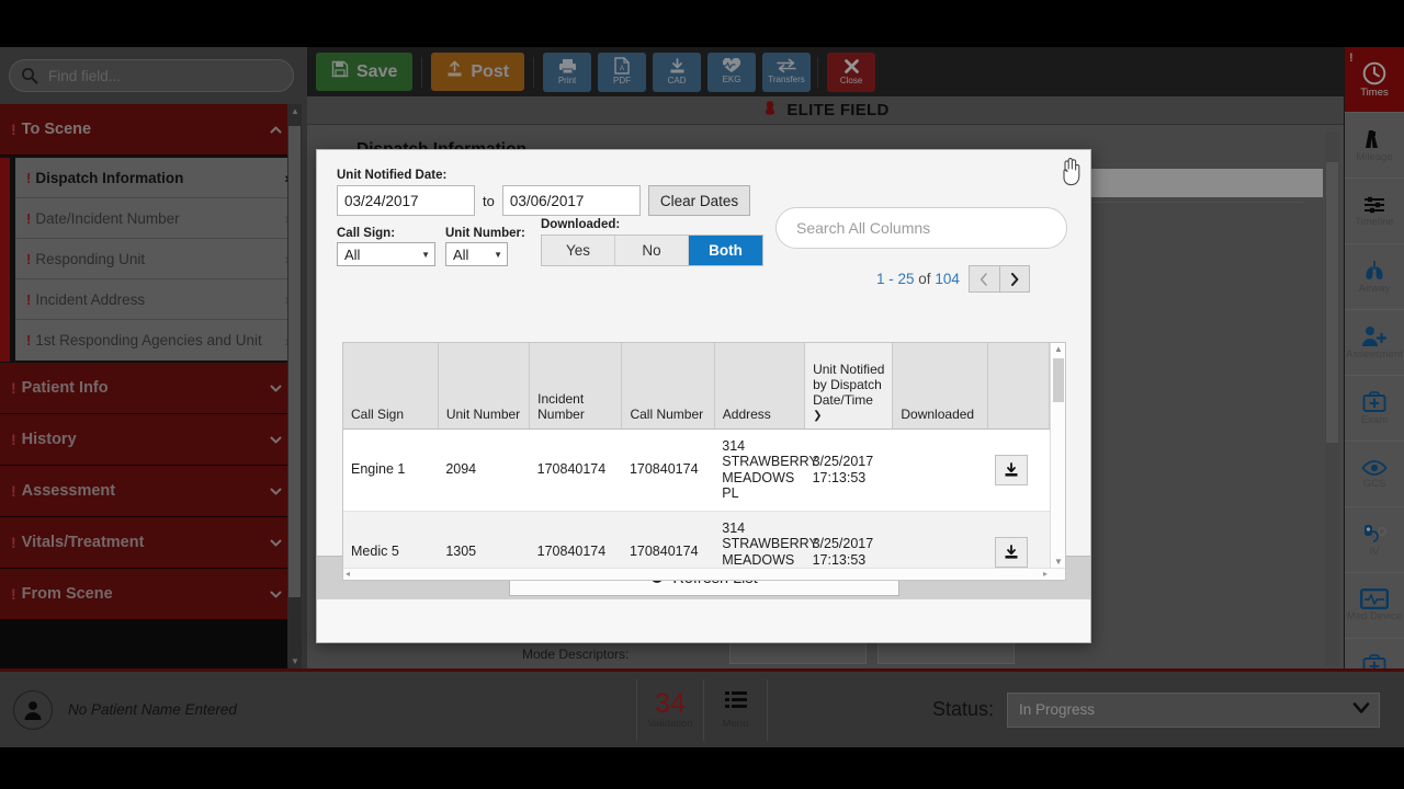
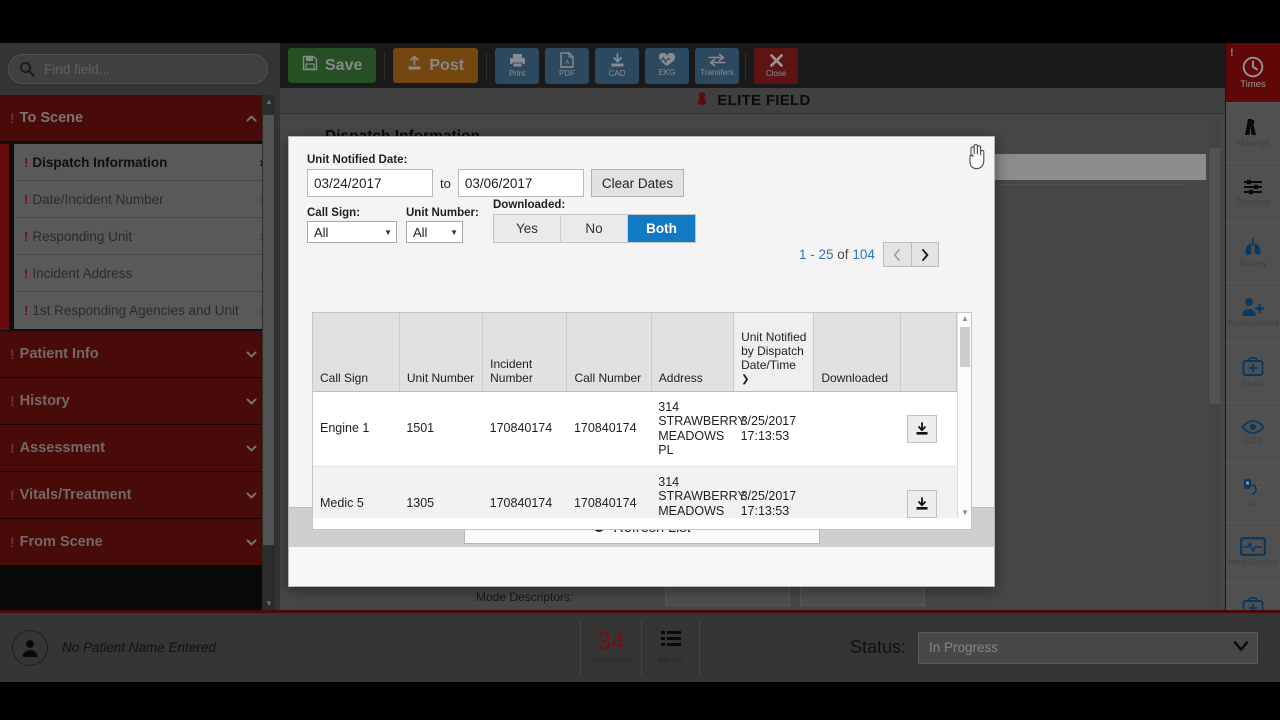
  Find field...
  !
  To Scene
  !
  Dispatch Information
  !
  Date/Incident Number
  !
  Responding Unit
  !
  Incident Address
  !
  1st Responding Agencies and Unit
  !
  Patient Info
  !
  History
  !
  Assessment
  !
  Vitals/Treatment
  !
  From Scene
  ▲
  ▼
  Save
  Post
  Print
  PDF
  CAD
  EKG
  Transfers
  Close
  ELITE FIELD
  Mode Descriptors:
  !
  Times
  No Patient Name Entered
  34
  Status:
  In Progress
  Unit Notified Date:
  03/24/2017
  to
  03/06/2017
  Clear Dates
  Call Sign:
  All
  ▼
  Unit Number:
  All
  ▼
  Downloaded:
  Yes
  No
  Both
- Search All Columns
  1 - 25 of 104
  Call Sign	Unit Number	Incident Number	Call Number	Address	Unit Notified by Dispatch Date/Time ❯	Downloaded
- Engine 1	2094	170840174	170840174	314 STRAWBERR MEADOWS PL	3/25/2017 17:13:53
+ Engine 1	1501	170840174	170840174	314 STRAWBERR MEADOWS PL	3/25/2017 17:13:53
  Medic 5	1305	170840174	170840174	314 STRAWBERR MEADOWS	3/25/2017 17:13:53
  ▲
  ▼
- ◂
- ▸
